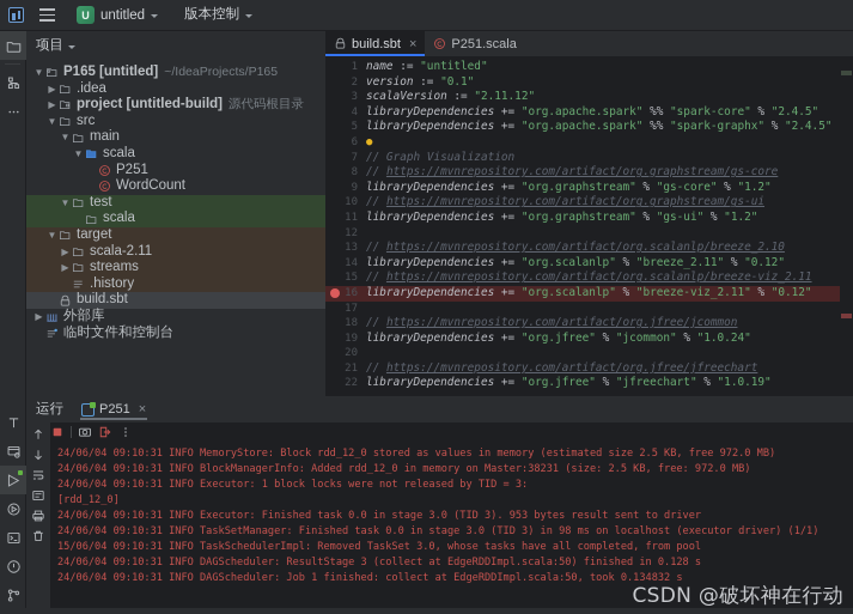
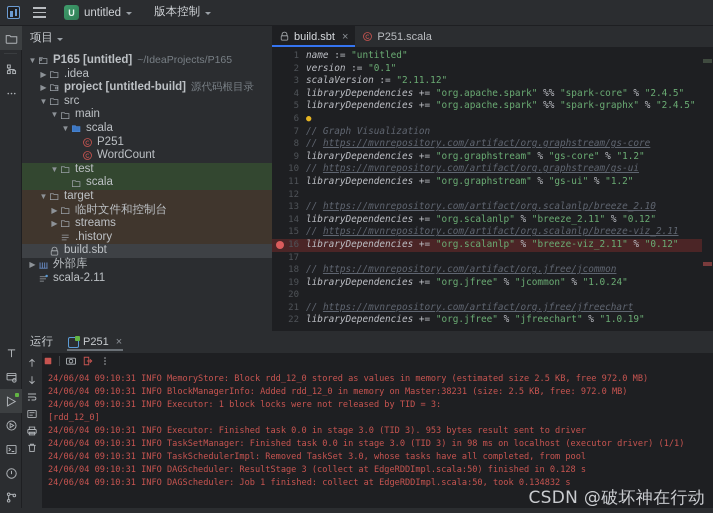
  U
  untitled
  版本控制
  项目
  ▼
  P165 [untitled]
  ~/IdeaProjects/P165
  ▶
  .idea
  ▶
  project [untitled-build]
  源代码根目录
  ▼
  src
  ▼
  main
  ▼
  scala
  P251
  WordCount
  ▼
  test
  scala
  ▼
  target
  ▶
- scala-2.11
+ 临时文件和控制台
  ▶
  streams
  .history
  build.sbt
  ▶
  外部库
- 临时文件和控制台
+ scala-2.11
  build.sbt
  ×
  P251.scala
  1
  name := "untitled"
  2
  version := "0.1"
  3
  scalaVersion := "2.11.12"
  4
  libraryDependencies += "org.apache.spark" %% "spark-core" % "2.4.5"
  5
  libraryDependencies += "org.apache.spark" %% "spark-graphx" % "2.4.5"
  6
  ●
  7
  // Graph Visualization
  8
  // https://mvnrepository.com/artifact/org.graphstream/gs-core
  9
  libraryDependencies += "org.graphstream" % "gs-core" % "1.2"
  10
  // https://mvnrepository.com/artifact/org.graphstream/gs-ui
  11
  libraryDependencies += "org.graphstream" % "gs-ui" % "1.2"
  12
  13
  // https://mvnrepository.com/artifact/org.scalanlp/breeze_2.10
  14
  libraryDependencies += "org.scalanlp" % "breeze_2.11" % "0.12"
  15
  // https://mvnrepository.com/artifact/org.scalanlp/breeze-viz_2.11
  16
  libraryDependencies += "org.scalanlp" % "breeze-viz_2.11" % "0.12"
  17
  18
  // https://mvnrepository.com/artifact/org.jfree/jcommon
  19
  libraryDependencies += "org.jfree" % "jcommon" % "1.0.24"
  20
  21
  // https://mvnrepository.com/artifact/org.jfree/jfreechart
  22
  libraryDependencies += "org.jfree" % "jfreechart" % "1.0.19"
  运行
  P251
  ×
  24/06/04 09:10:31 INFO MemoryStore: Block rdd_12_0 stored as values in memory (estimated size 2.5 KB, free 972.0 MB)
  24/06/04 09:10:31 INFO BlockManagerInfo: Added rdd_12_0 in memory on Master:38231 (size: 2.5 KB, free: 972.0 MB)
  24/06/04 09:10:31 INFO Executor: 1 block locks were not released by TID = 3:
  [rdd_12_0]
  24/06/04 09:10:31 INFO Executor: Finished task 0.0 in stage 3.0 (TID 3). 953 bytes result sent to driver
  24/06/04 09:10:31 INFO TaskSetManager: Finished task 0.0 in stage 3.0 (TID 3) in 98 ms on localhost (executor driver) (1/1)
- 15/06/04 09:10:31 INFO TaskSchedulerImpl: Removed TaskSet 3.0, whose tasks have all completed, from pool
+ 24/06/04 09:10:31 INFO TaskSchedulerImpl: Removed TaskSet 3.0, whose tasks have all completed, from pool
  24/06/04 09:10:31 INFO DAGScheduler: ResultStage 3 (collect at EdgeRDDImpl.scala:50) finished in 0.128 s
  24/06/04 09:10:31 INFO DAGScheduler: Job 1 finished: collect at EdgeRDDImpl.scala:50, took 0.134832 s
  CSDN @破坏神在行动
